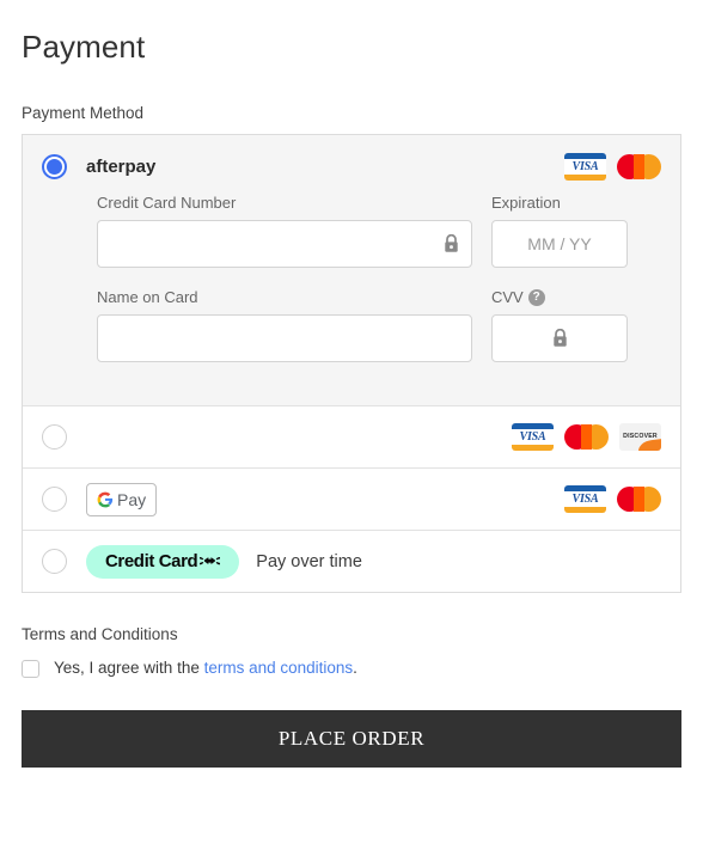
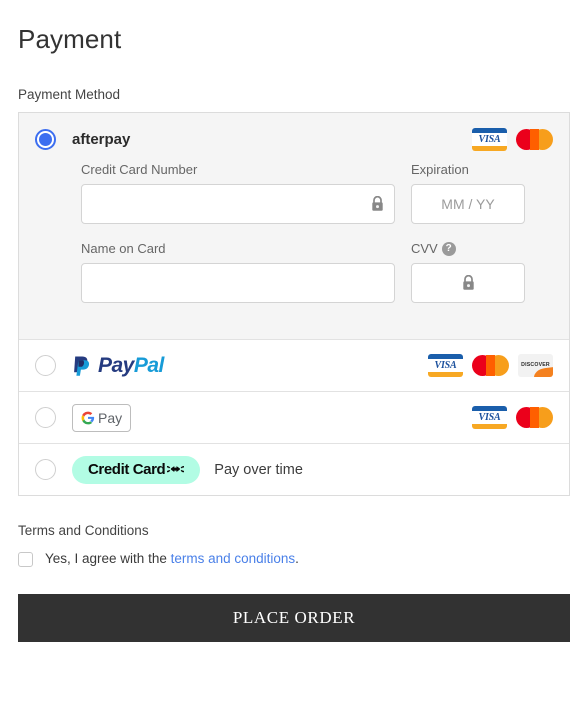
  Payment
  Payment Method
  afterpay
  VISA
  Credit Card Number
  Name on Card
  Expiration
  MM / YY
  CVV
  ?
+ PayPal
  VISA
  Pay
  VISA
  Credit Card
  Pay over time
  Terms and Conditions
  Yes, I agree with the terms and conditions.
  PLACE ORDER
